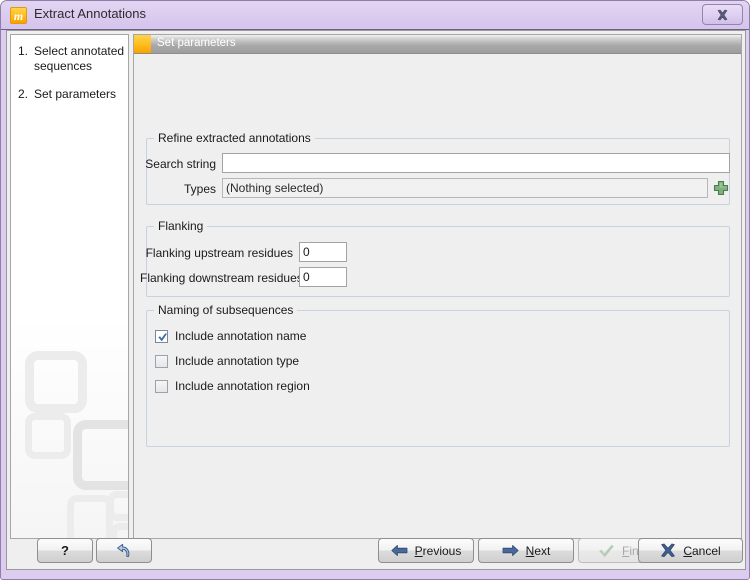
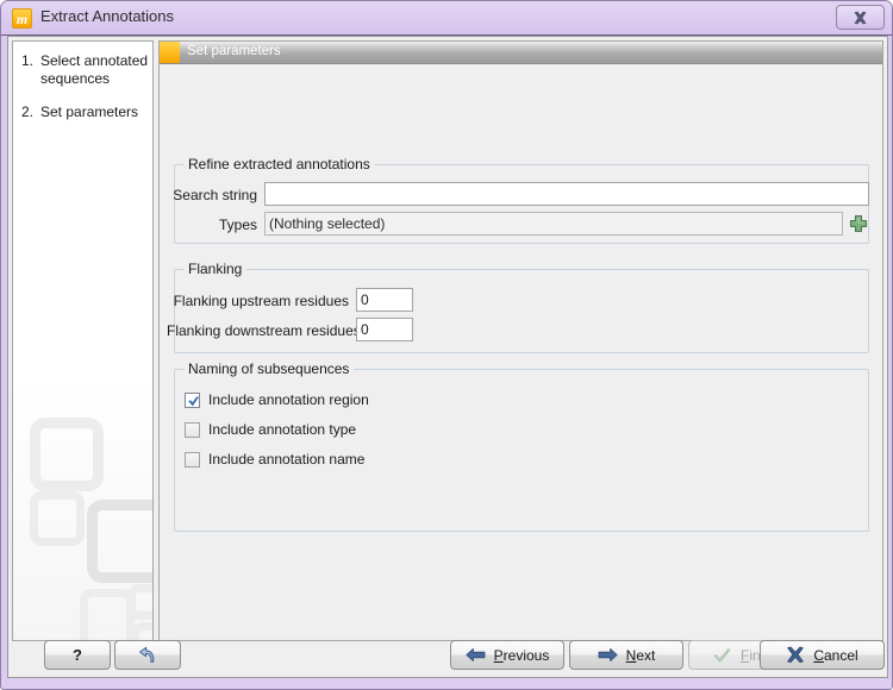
  m
  Extract Annotations
  1.
  Select annotated sequences
  2.
  Set parameters
  Set parameters
  Refine extracted annotations
  Search string
  Types
  (Nothing selected)
  Flanking
  Flanking upstream residues
  0
  Flanking downstream residue
  0
  Naming of subsequences
- Include annotation name
+ Include annotation region
  Include annotation type
- Include annotation region
+ Include annotation name
  ?
  Previous
  Next
  Cancel
